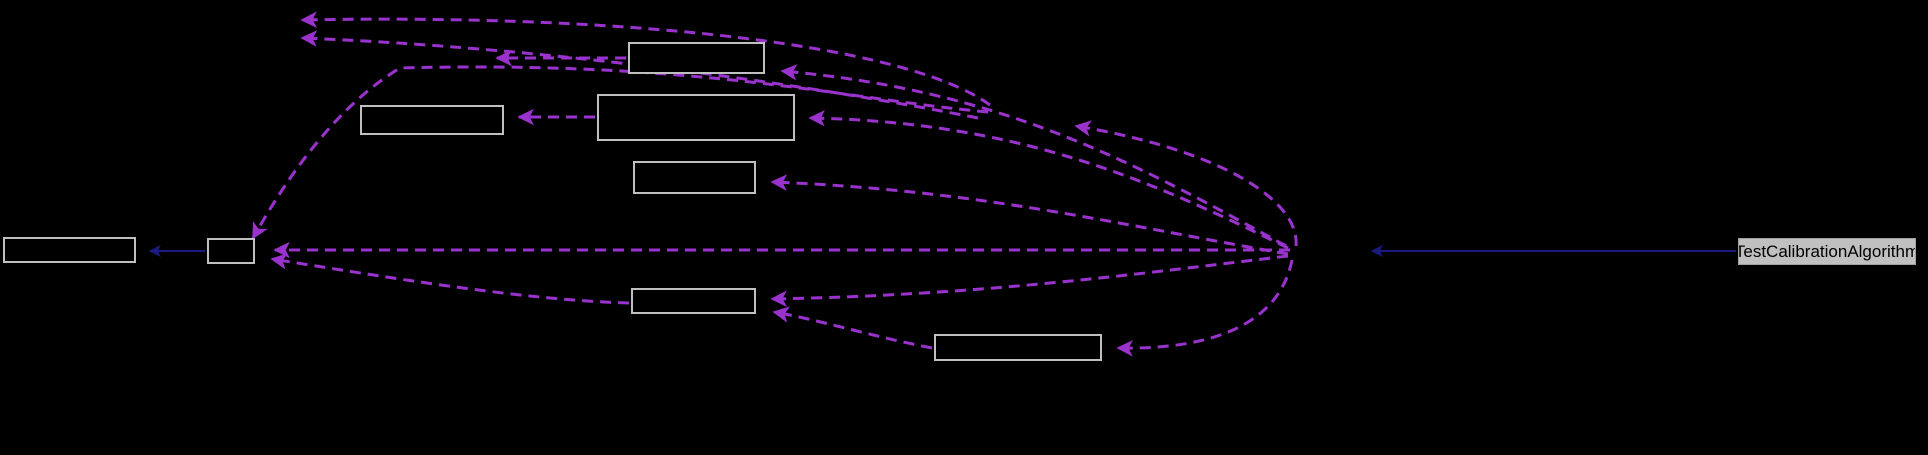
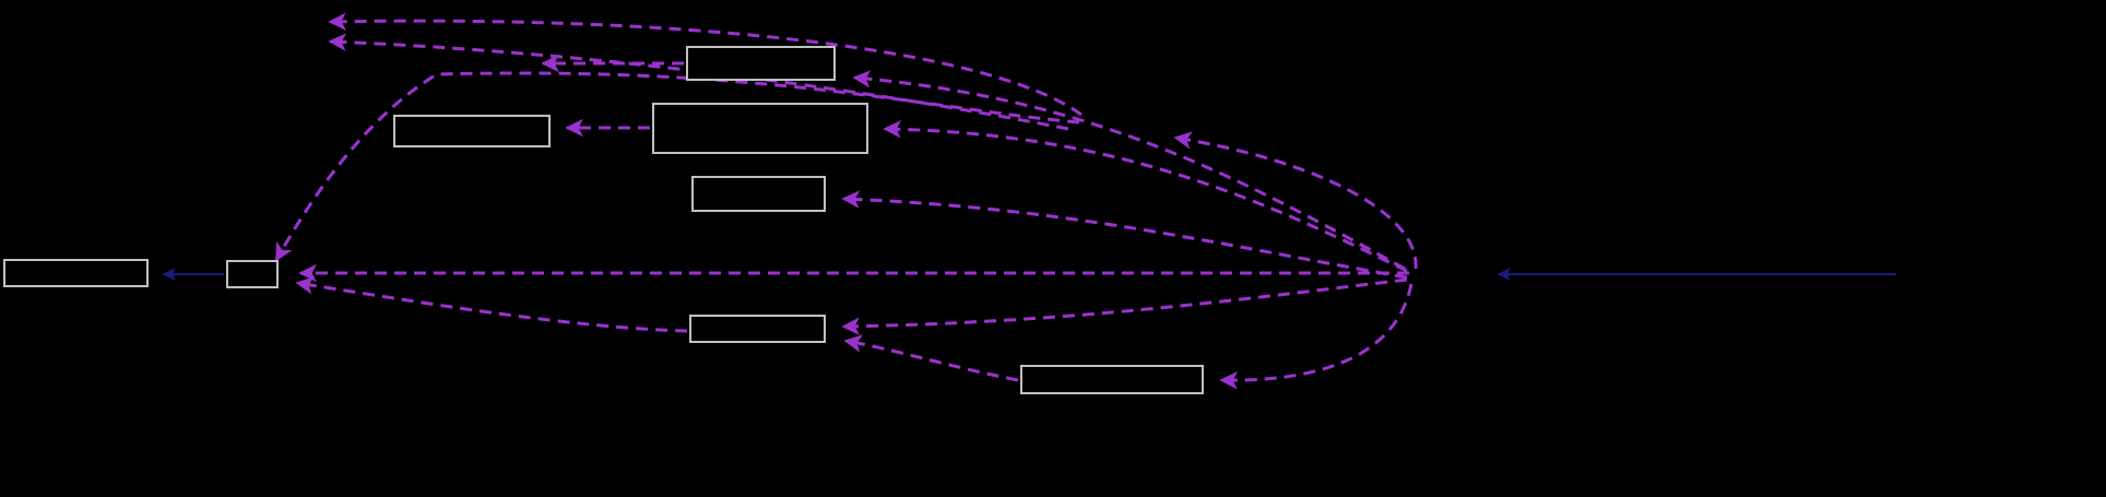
- TestCalibrationAlgorithm
